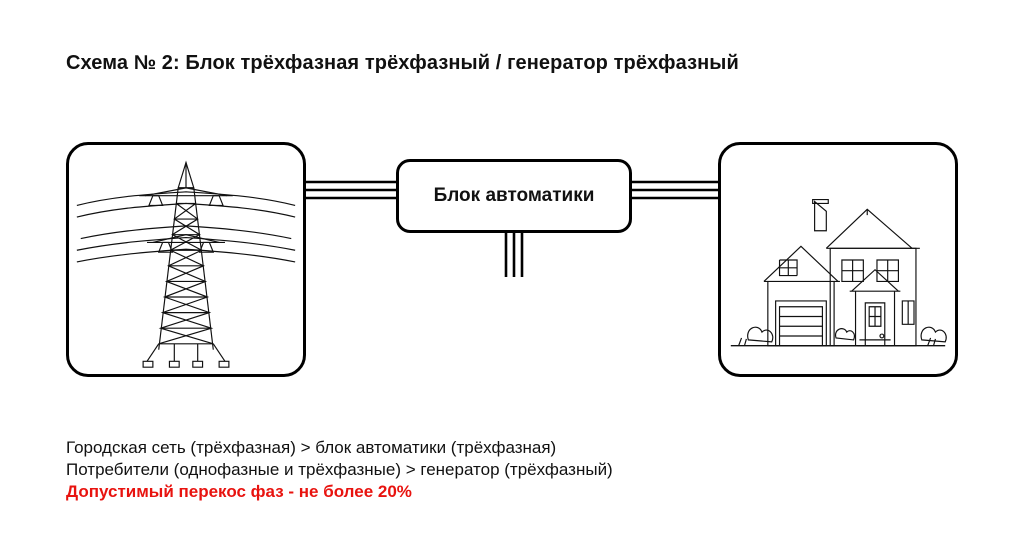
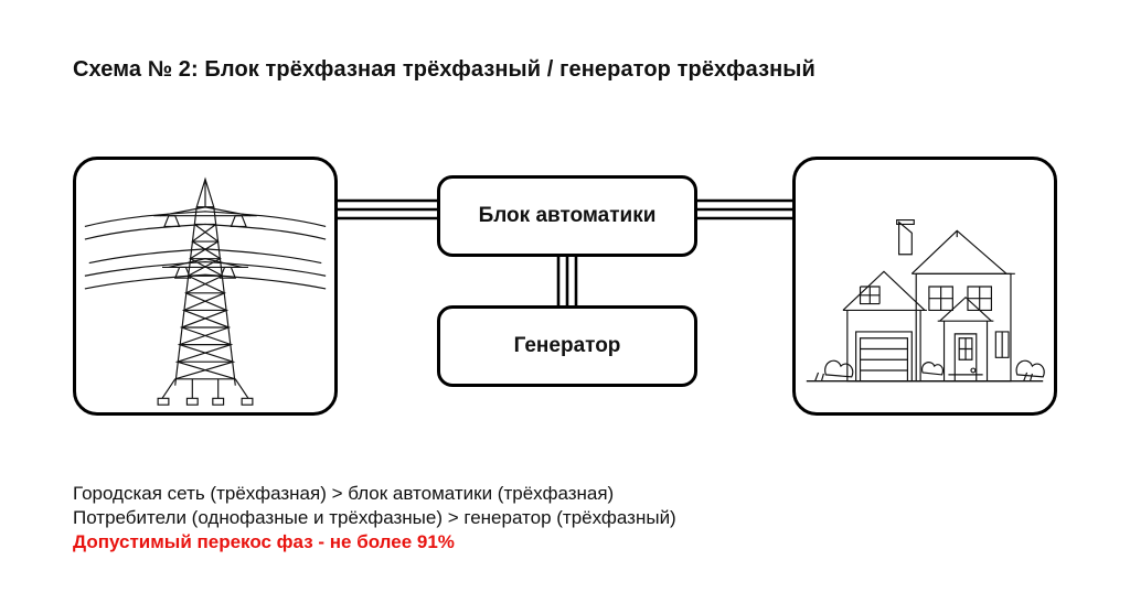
  Схема № 2: Блок трёхфазная трёхфазный / генератор трёхфазный
  Блок автоматики
+ Генератор
  Городская сеть (трёхфазная) > блок автоматики (трёхфазная)
  Потребители (однофазные и трёхфазные) > генератор (трёхфазный)
- Допустимый перекос фаз - не более 20%
+ Допустимый перекос фаз - не более 91%
